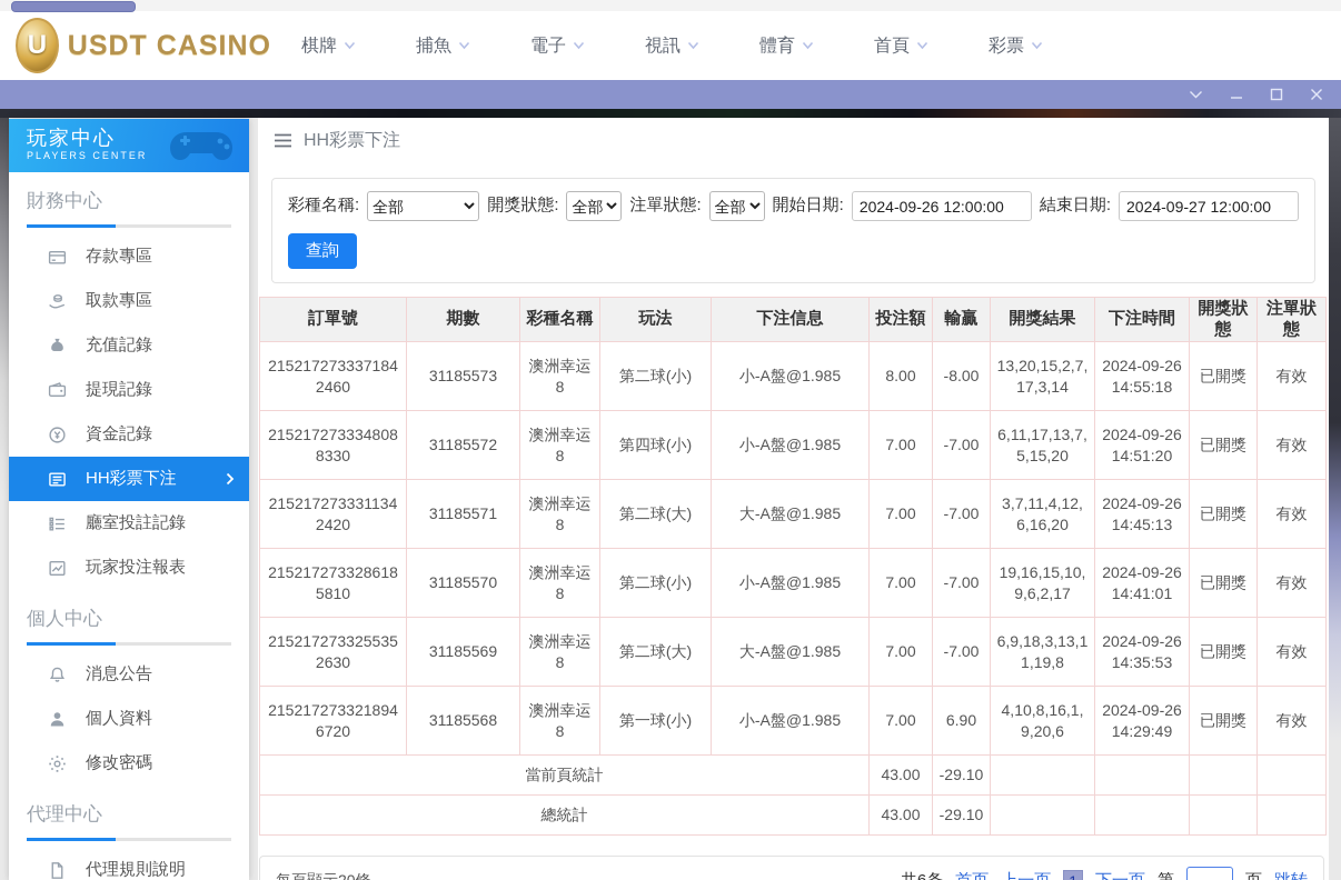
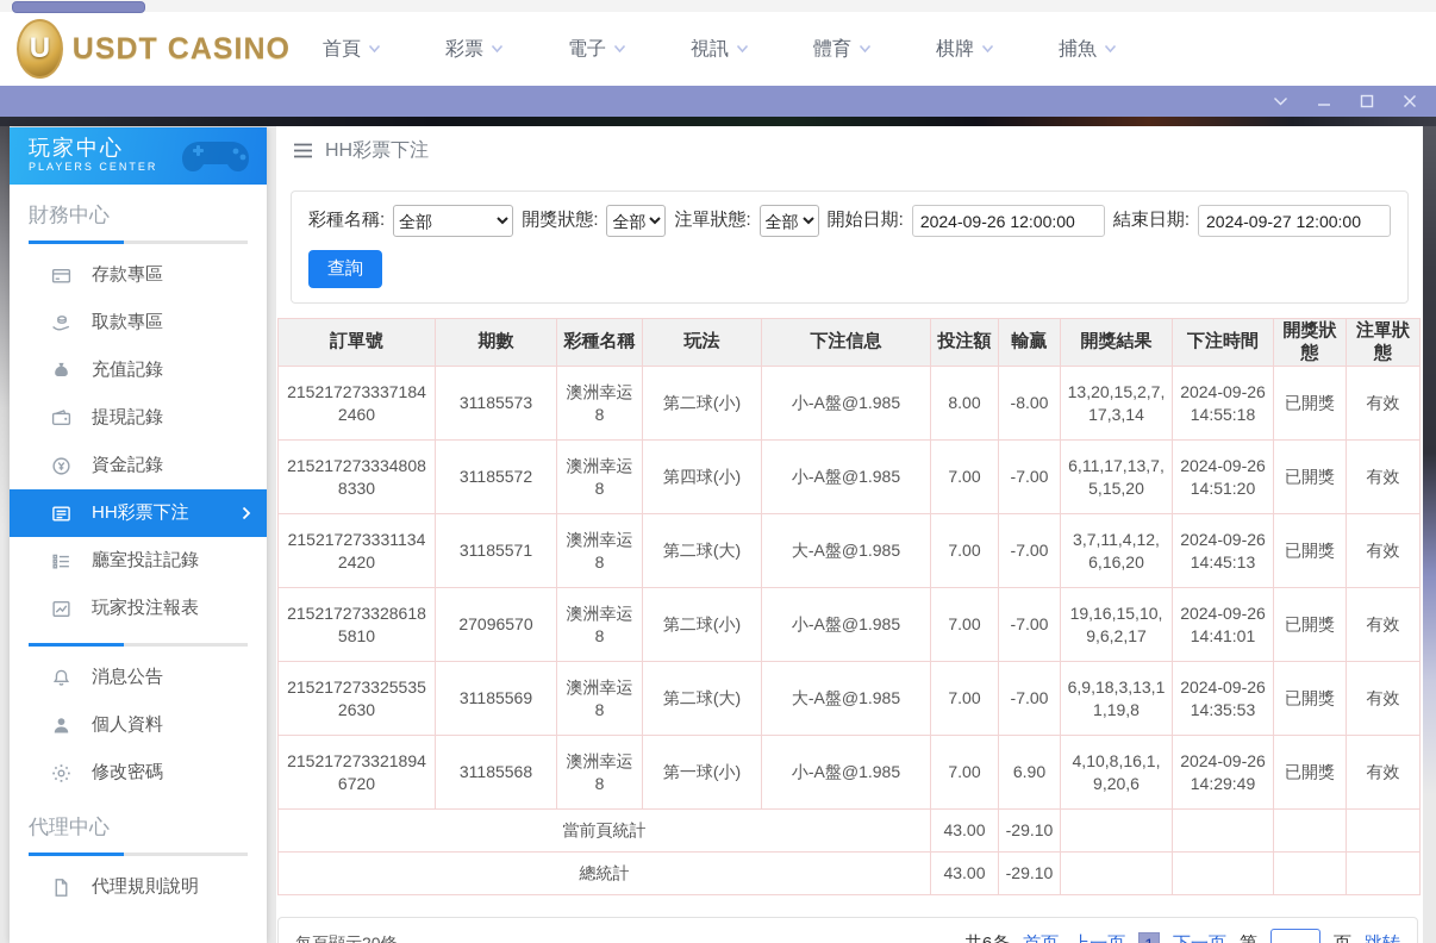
  U
  USDT CASINO
- 棋牌
+ 首頁
- 捕魚
+ 彩票
  電子
  視訊
  體育
- 首頁
+ 棋牌
- 彩票
+ 捕魚
  玩家中心
  PLAYERS CENTER
  財務中心
  存款專區
  取款專區
  充值記錄
  提現記錄
  資金記錄
  HH彩票下注
  廳室投註記錄
  玩家投注報表
- 個人中心
  消息公告
  個人資料
  修改密碼
  代理中心
  代理規則說明
  HH彩票下注
  彩種名稱:
  全部
  開獎狀態:
  全部
  注單狀態:
  全部
  開始日期:
  2024-09-26 12:00:00
  結束日期:
  2024-09-27 12:00:00
  查詢
  訂單號	期數	彩種名稱	玩法	下注信息	投注額	輸贏	開獎結果	下注時間	開獎狀態	注單狀態
  2152172733371842460	31185573	澳洲幸运8	第二球(小)	小-A盤@1.985	8.00	-8.00	13,20,15,2,7,17,3,14	2024-09-26 14:55:18	已開獎	有效
  2152172733348088330	31185572	澳洲幸运8	第四球(小)	小-A盤@1.985	7.00	-7.00	6,11,17,13,7,5,15,20	2024-09-26 14:51:20	已開獎	有效
  2152172733311342420	31185571	澳洲幸运8	第二球(大)	大-A盤@1.985	7.00	-7.00	3,7,11,4,12,6,16,20	2024-09-26 14:45:13	已開獎	有效
- 2152172733286185810	31185570	澳洲幸运8	第二球(小)	小-A盤@1.985	7.00	-7.00	19,16,15,10,9,6,2,17	2024-09-26 14:41:01	已開獎	有效
+ 2152172733286185810	27096570	澳洲幸运8	第二球(小)	小-A盤@1.985	7.00	-7.00	19,16,15,10,9,6,2,17	2024-09-26 14:41:01	已開獎	有效
  2152172733255352630	31185569	澳洲幸运8	第二球(大)	大-A盤@1.985	7.00	-7.00	6,9,18,3,13,11,19,8	2024-09-26 14:35:53	已開獎	有效
  2152172733218946720	31185568	澳洲幸运8	第一球(小)	小-A盤@1.985	7.00	6.90	4,10,8,16,1,9,20,6	2024-09-26 14:29:49	已開獎	有效
  當前頁統計	43.00	-29.10
  總統計	43.00	-29.10
